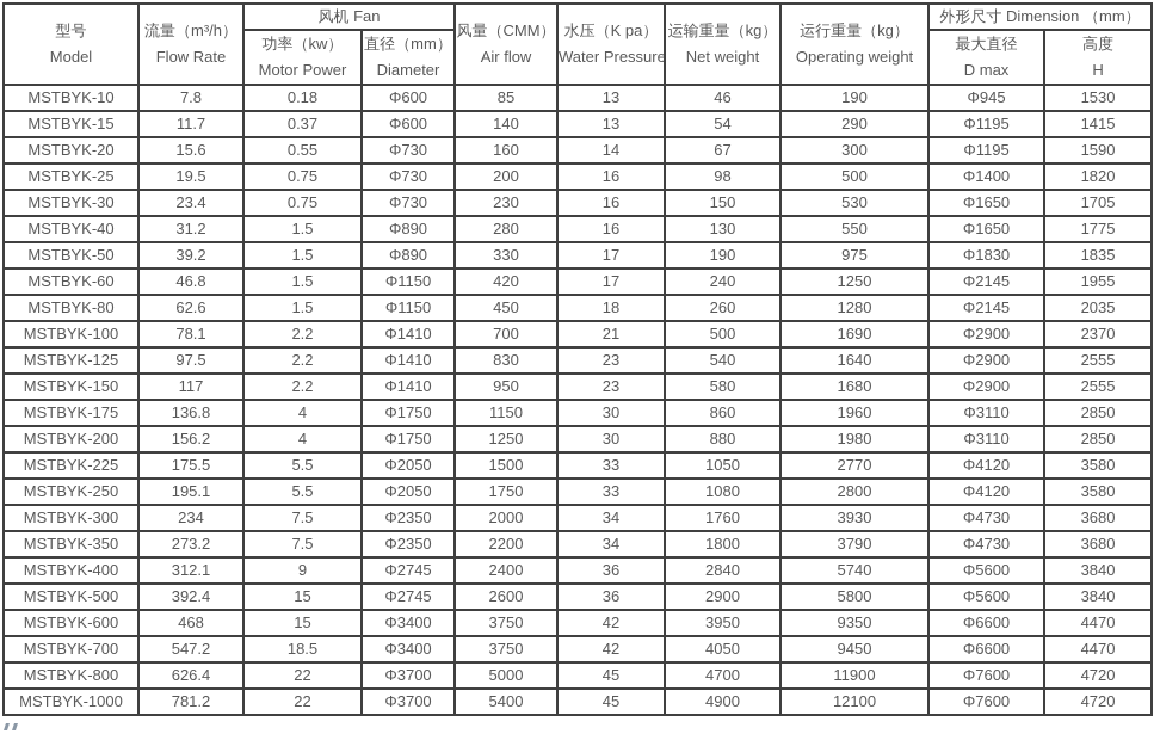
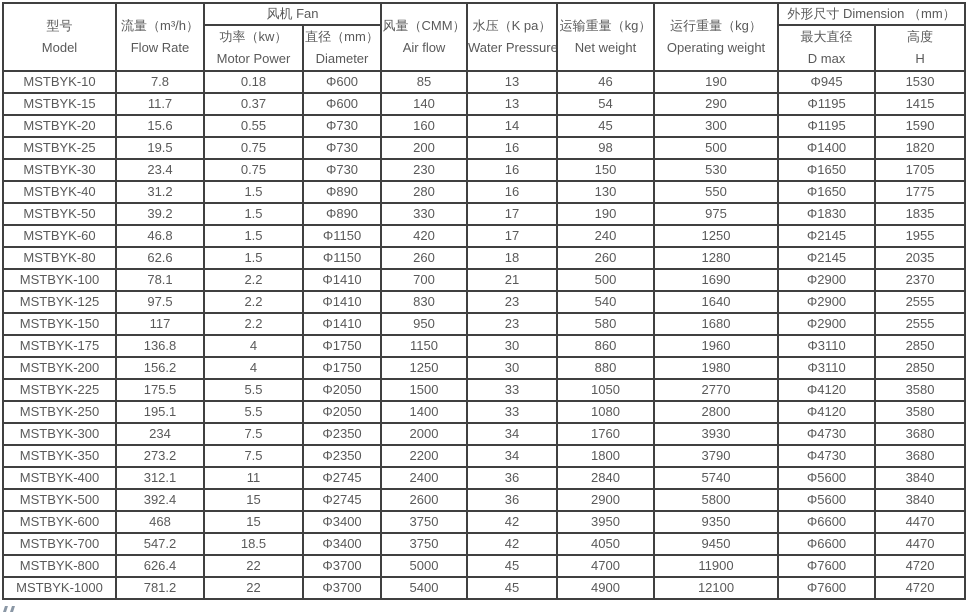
  型号 Model	流量（m³/h） Flow Rate	风机 Fan	风量（CMM） Air flow	水压（K pa） Water Pressure	运输重量（kg） Net weight	运行重量（kg） Operating weight	外形尺寸 Dimension （mm）
  功率（kw） Motor Power	直径（mm） Diameter	最大直径 D max	高度 H
  MSTBYK-10	7.8	0.18	Φ600	85	13	46	190	Φ945	1530
  MSTBYK-15	11.7	0.37	Φ600	140	13	54	290	Φ1195	1415
- MSTBYK-20	15.6	0.55	Φ730	160	14	67	300	Φ1195	1590
+ MSTBYK-20	15.6	0.55	Φ730	160	14	45	300	Φ1195	1590
  MSTBYK-25	19.5	0.75	Φ730	200	16	98	500	Φ1400	1820
  MSTBYK-30	23.4	0.75	Φ730	230	16	150	530	Φ1650	1705
  MSTBYK-40	31.2	1.5	Φ890	280	16	130	550	Φ1650	1775
  MSTBYK-50	39.2	1.5	Φ890	330	17	190	975	Φ1830	1835
  MSTBYK-60	46.8	1.5	Φ1150	420	17	240	1250	Φ2145	1955
- MSTBYK-80	62.6	1.5	Φ1150	450	18	260	1280	Φ2145	2035
+ MSTBYK-80	62.6	1.5	Φ1150	260	18	260	1280	Φ2145	2035
  MSTBYK-100	78.1	2.2	Φ1410	700	21	500	1690	Φ2900	2370
  MSTBYK-125	97.5	2.2	Φ1410	830	23	540	1640	Φ2900	2555
  MSTBYK-150	117	2.2	Φ1410	950	23	580	1680	Φ2900	2555
  MSTBYK-175	136.8	4	Φ1750	1150	30	860	1960	Φ3110	2850
  MSTBYK-200	156.2	4	Φ1750	1250	30	880	1980	Φ3110	2850
  MSTBYK-225	175.5	5.5	Φ2050	1500	33	1050	2770	Φ4120	3580
- MSTBYK-250	195.1	5.5	Φ2050	1750	33	1080	2800	Φ4120	3580
+ MSTBYK-250	195.1	5.5	Φ2050	1400	33	1080	2800	Φ4120	3580
  MSTBYK-300	234	7.5	Φ2350	2000	34	1760	3930	Φ4730	3680
  MSTBYK-350	273.2	7.5	Φ2350	2200	34	1800	3790	Φ4730	3680
- MSTBYK-400	312.1	9	Φ2745	2400	36	2840	5740	Φ5600	3840
+ MSTBYK-400	312.1	11	Φ2745	2400	36	2840	5740	Φ5600	3840
  MSTBYK-500	392.4	15	Φ2745	2600	36	2900	5800	Φ5600	3840
  MSTBYK-600	468	15	Φ3400	3750	42	3950	9350	Φ6600	4470
  MSTBYK-700	547.2	18.5	Φ3400	3750	42	4050	9450	Φ6600	4470
  MSTBYK-800	626.4	22	Φ3700	5000	45	4700	11900	Φ7600	4720
  MSTBYK-1000	781.2	22	Φ3700	5400	45	4900	12100	Φ7600	4720
